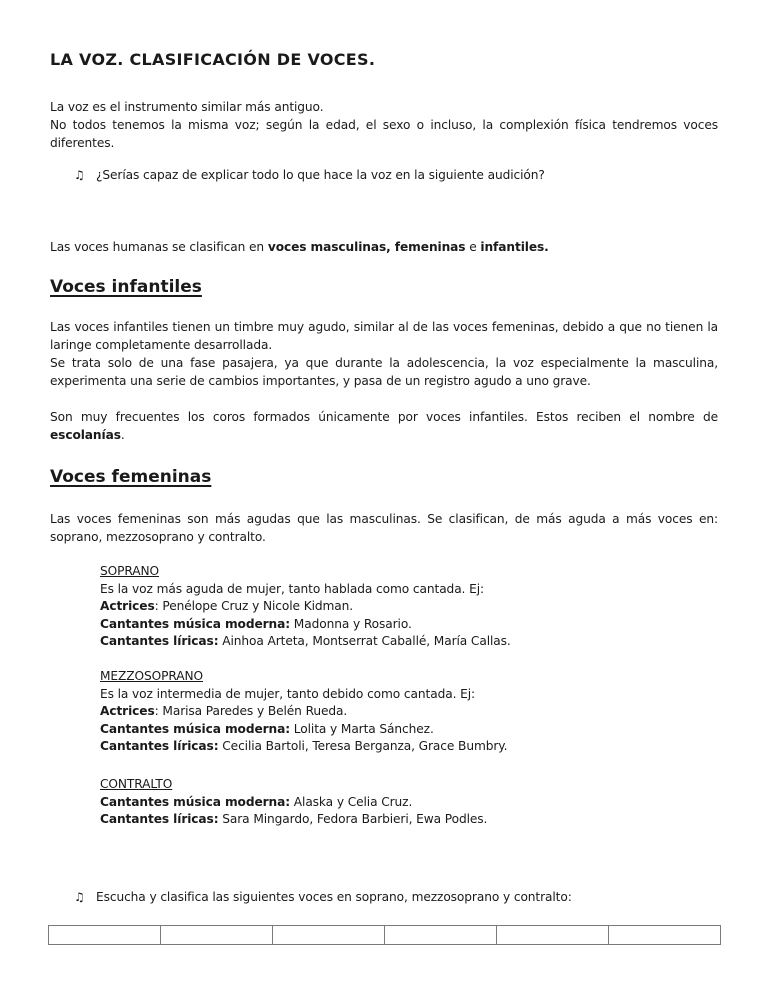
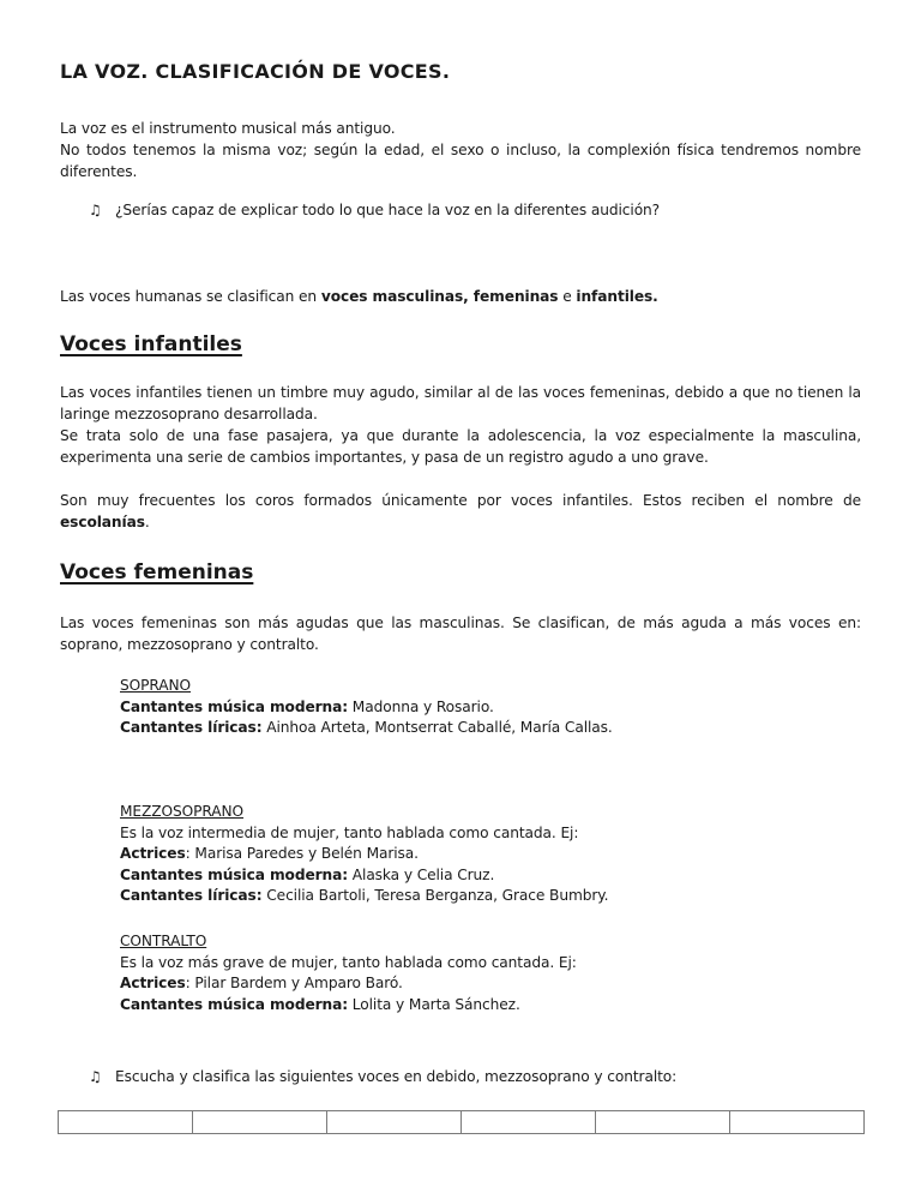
  LA VOZ. CLASIFICACIÓN DE VOCES.
- La voz es el instrumento similar más antiguo.
+ La voz es el instrumento musical más antiguo.
- No todos tenemos la misma voz; según la edad, el sexo o incluso, la complexión física tendremos voces diferentes.
+ No todos tenemos la misma voz; según la edad, el sexo o incluso, la complexión física tendremos nombre diferentes.
- ♫ ¿Serías capaz de explicar todo lo que hace la voz en la siguiente audición?
+ ♫ ¿Serías capaz de explicar todo lo que hace la voz en la diferentes audición?
  Las voces humanas se clasifican en voces masculinas, femeninas e infantiles.
  Voces infantiles
- Las voces infantiles tienen un timbre muy agudo, similar al de las voces femeninas, debido a que no tienen la laringe completamente desarrollada.
+ Las voces infantiles tienen un timbre muy agudo, similar al de las voces femeninas, debido a que no tienen la laringe mezzosoprano desarrollada.
  Se trata solo de una fase pasajera, ya que durante la adolescencia, la voz especialmente la masculina, experimenta una serie de cambios importantes, y pasa de un registro agudo a uno grave.
  Son muy frecuentes los coros formados únicamente por voces infantiles. Estos reciben el nombre de escolanías.
  Voces femeninas
  Las voces femeninas son más agudas que las masculinas. Se clasifican, de más aguda a más voces en: soprano, mezzosoprano y contralto.
  SOPRANO
- Es la voz más aguda de mujer, tanto hablada como cantada. Ej:
- Actrices: Penélope Cruz y Nicole Kidman.
  Cantantes música moderna: Madonna y Rosario.
  Cantantes líricas: Ainhoa Arteta, Montserrat Caballé, María Callas.
  MEZZOSOPRANO
- Es la voz intermedia de mujer, tanto debido como cantada. Ej:
+ Es la voz intermedia de mujer, tanto hablada como cantada. Ej:
- Actrices: Marisa Paredes y Belén Rueda.
+ Actrices: Marisa Paredes y Belén Marisa.
- Cantantes música moderna: Lolita y Marta Sánchez.
+ Cantantes música moderna: Alaska y Celia Cruz.
  Cantantes líricas: Cecilia Bartoli, Teresa Berganza, Grace Bumbry.
  CONTRALTO
+ Es la voz más grave de mujer, tanto hablada como cantada. Ej:
+ Actrices: Pilar Bardem y Amparo Baró.
- Cantantes música moderna: Alaska y Celia Cruz.
+ Cantantes música moderna: Lolita y Marta Sánchez.
- Cantantes líricas: Sara Mingardo, Fedora Barbieri, Ewa Podles.
- ♫ Escucha y clasifica las siguientes voces en soprano, mezzosoprano y contralto:
+ ♫ Escucha y clasifica las siguientes voces en debido, mezzosoprano y contralto:
